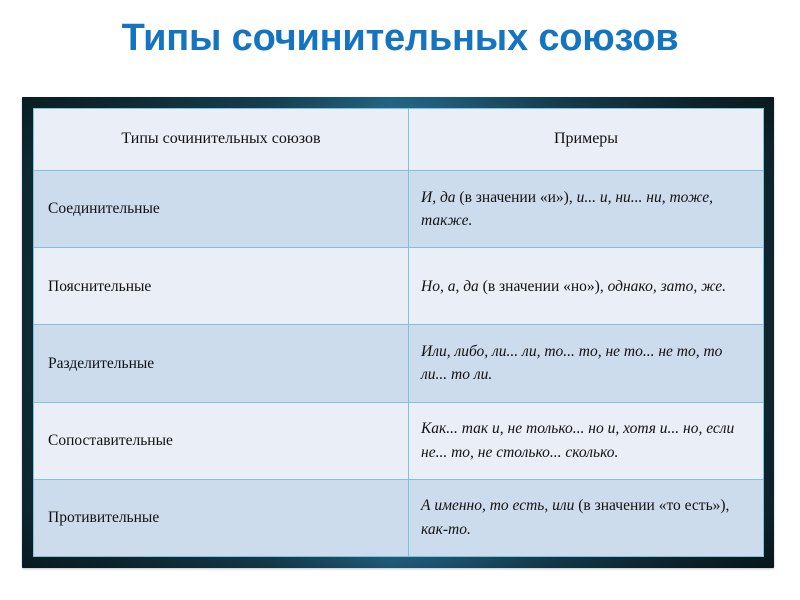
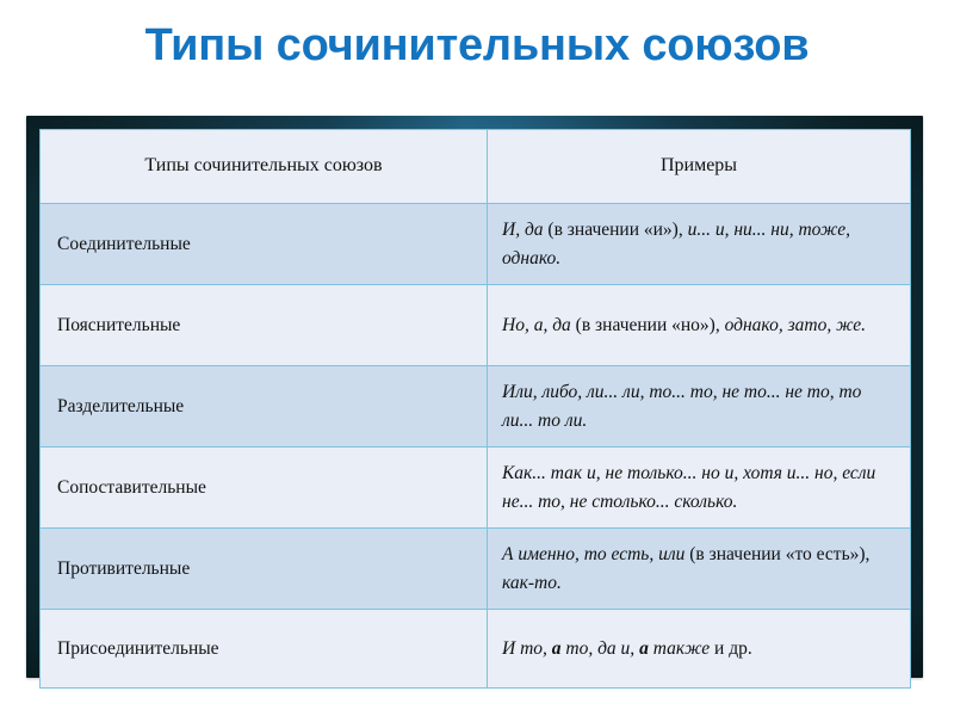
  Типы сочинительных союзов
  Типы сочинительных союзов	Примеры
- Соединительные	И, да (в значении «и»), и... и, ни... ни, тоже, также.
+ Соединительные	И, да (в значении «и»), и... и, ни... ни, тоже, однако.
  Пояснительные	Но, а, да (в значении «но»), однако, зато, же.
  Разделительные	Или, либо, ли... ли, то... то, не то... не то, то ли... то ли.
  Сопоставительные	Как... так и, не только... но и, хотя и... но, если не... то, не столько... сколько.
  Противительные	А именно, то есть, или (в значении «то есть»), как-то.
+ Присоединительные	И то, а то, да и, а также и др.
